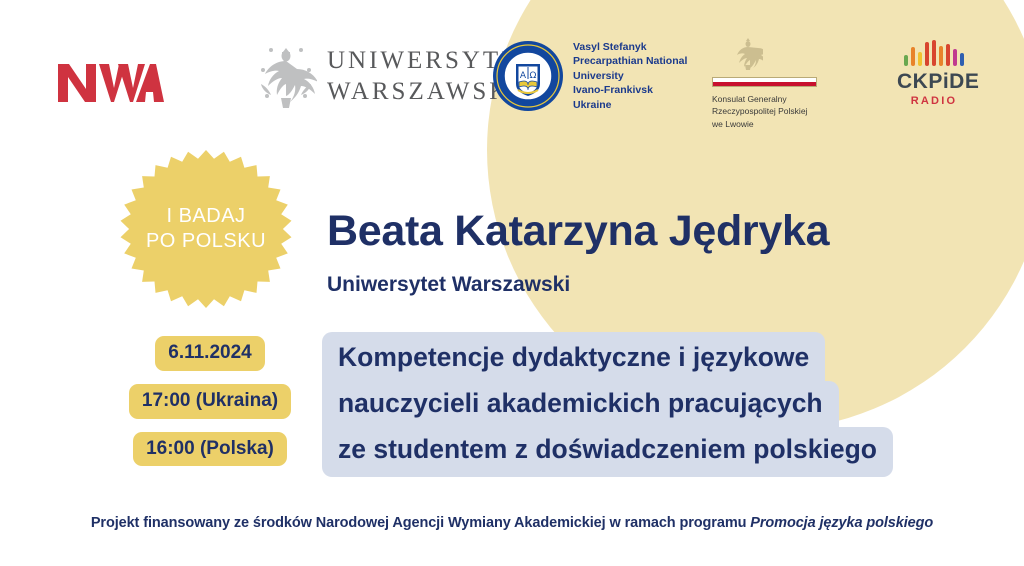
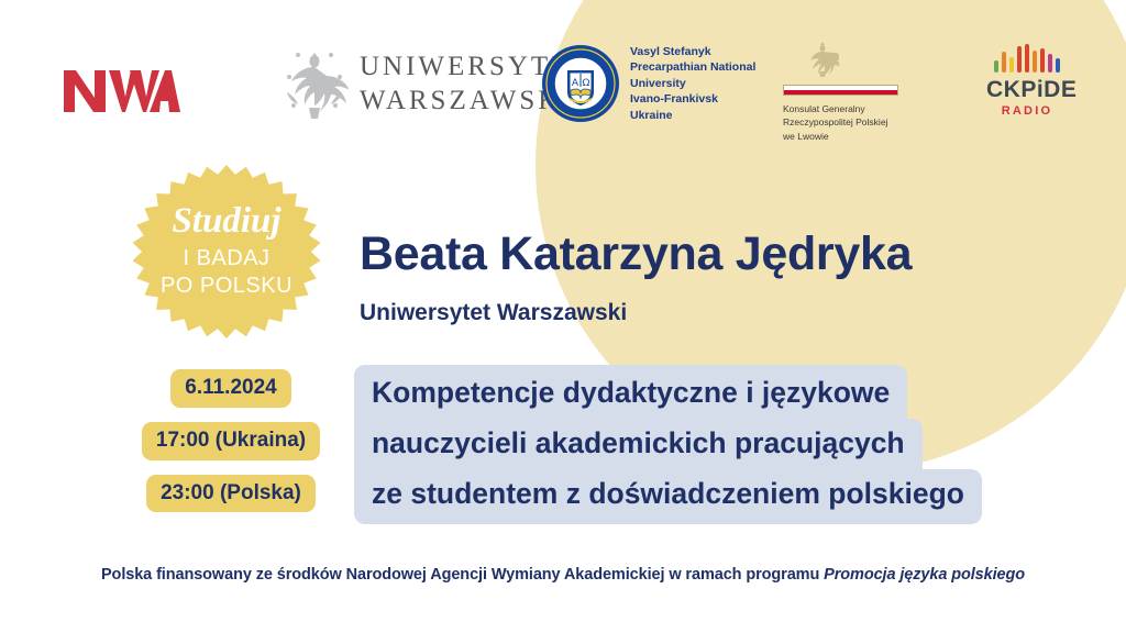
  UNIWERSYT
  WARSZAWS
  Α
  Ω
  Vasyl Stefanyk
  Precarpathian National
  University
  Ivano-Frankivsk
  Ukraine
  Konsulat Generalny
  Rzeczypospolitej Polskiej
  we Lwowie
  CKPiDE
  RADIO
+ Studiuj
  I BADAJ
  PO POLSKU
  Beata Katarzyna Jędryka
  Uniwersytet Warszawski
  6.11.2024
  17:00 (Ukraina)
- 16:00 (Polska)
+ 23:00 (Polska)
  Kompetencje dydaktyczne i językowe
  nauczycieli akademickich pracujących
  ze studentem z doświadczeniem polskiego
- Projekt finansowany ze środków Narodowej Agencji Wymiany Akademickiej w ramach programu Promocja języka polskiego
+ Polska finansowany ze środków Narodowej Agencji Wymiany Akademickiej w ramach programu Promocja języka polskiego
